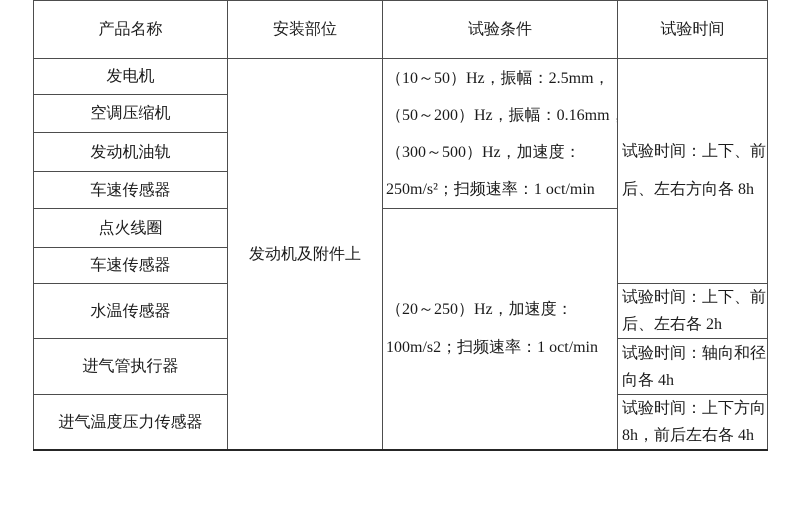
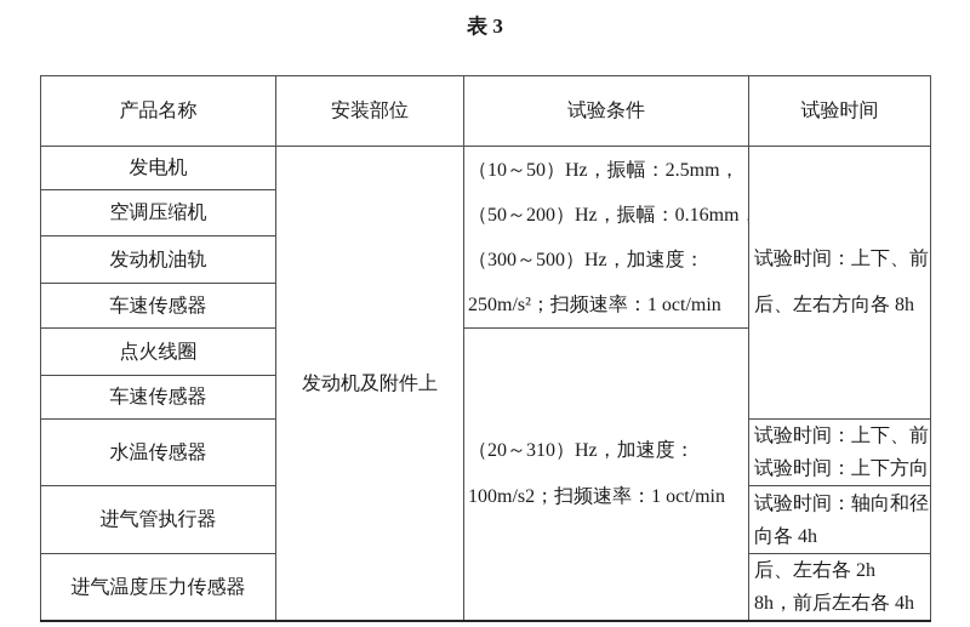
+ 表 3
  产品名称	安装部位	试验条件	试验时间
  发电机	发动机及附件上	（10～50）Hz，振幅：2.5mm， （50～200）Hz，振幅：0.16mm （300～500）Hz，加速度： 250m/s²；扫频速率：1 oct/min	试验时间：上下、前 后、左右方向各 8h
  空调压缩机
  发动机油轨
  车速传感器
- 点火线圈	（20～250）Hz，加速度： 100m/s2；扫频速率：1 oct/min
+ 点火线圈	（20～310）Hz，加速度： 100m/s2；扫频速率：1 oct/min
  车速传感器
- 水温传感器	试验时间：上下、前 后、左右各 2h
+ 水温传感器	试验时间：上下、前 试验时间：上下方向
  进气管执行器	试验时间：轴向和径 向各 4h
- 进气温度压力传感器	试验时间：上下方向 8h，前后左右各 4h
+ 进气温度压力传感器	后、左右各 2h 8h，前后左右各 4h
